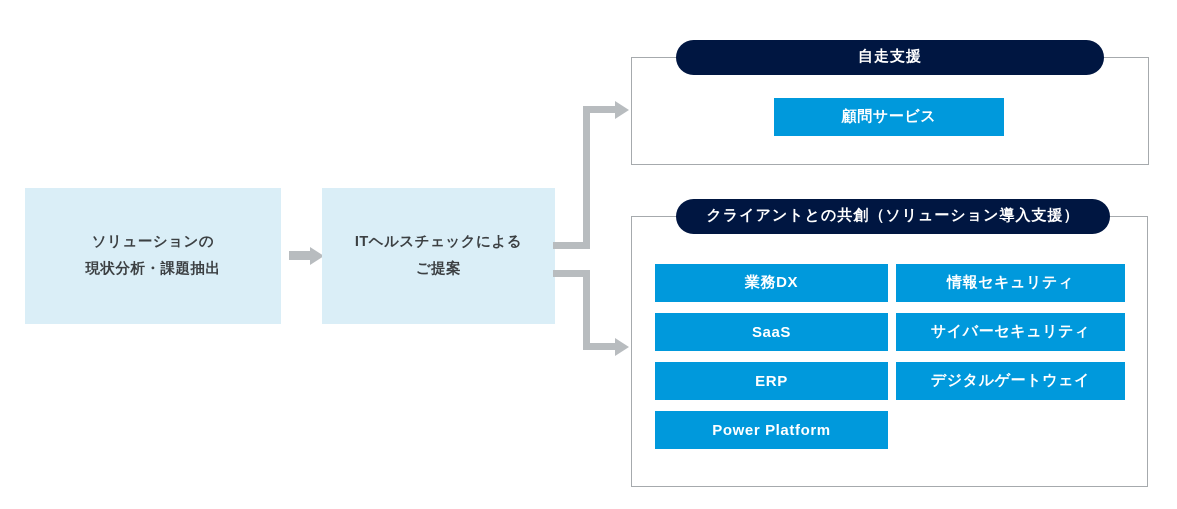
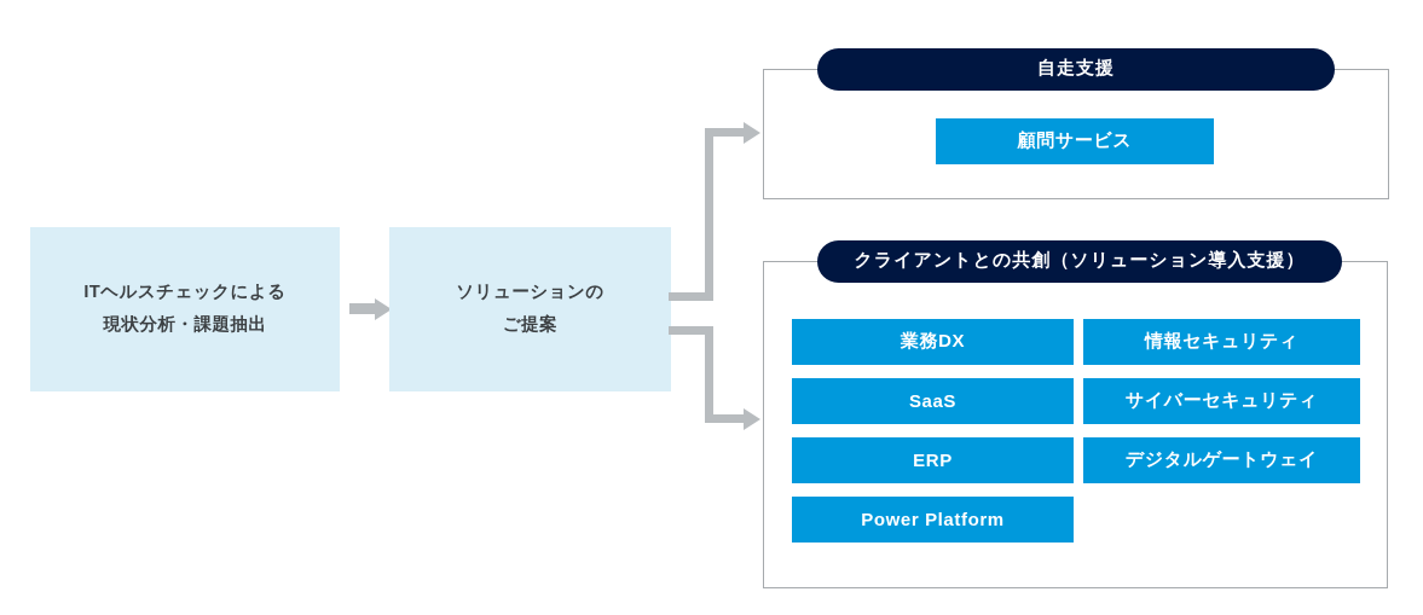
- ソリューションの
+ ITヘルスチェックによる
  現状分析・課題抽出
- ITヘルスチェックによる
+ ソリューションの
  ご提案
  自走支援
  顧問サービス
  クライアントとの共創（ソリューション導入支援）
  業務DX
  SaaS
  ERP
  Power Platform
  情報セキュリティ
  サイバーセキュリティ
  デジタルゲートウェイ
